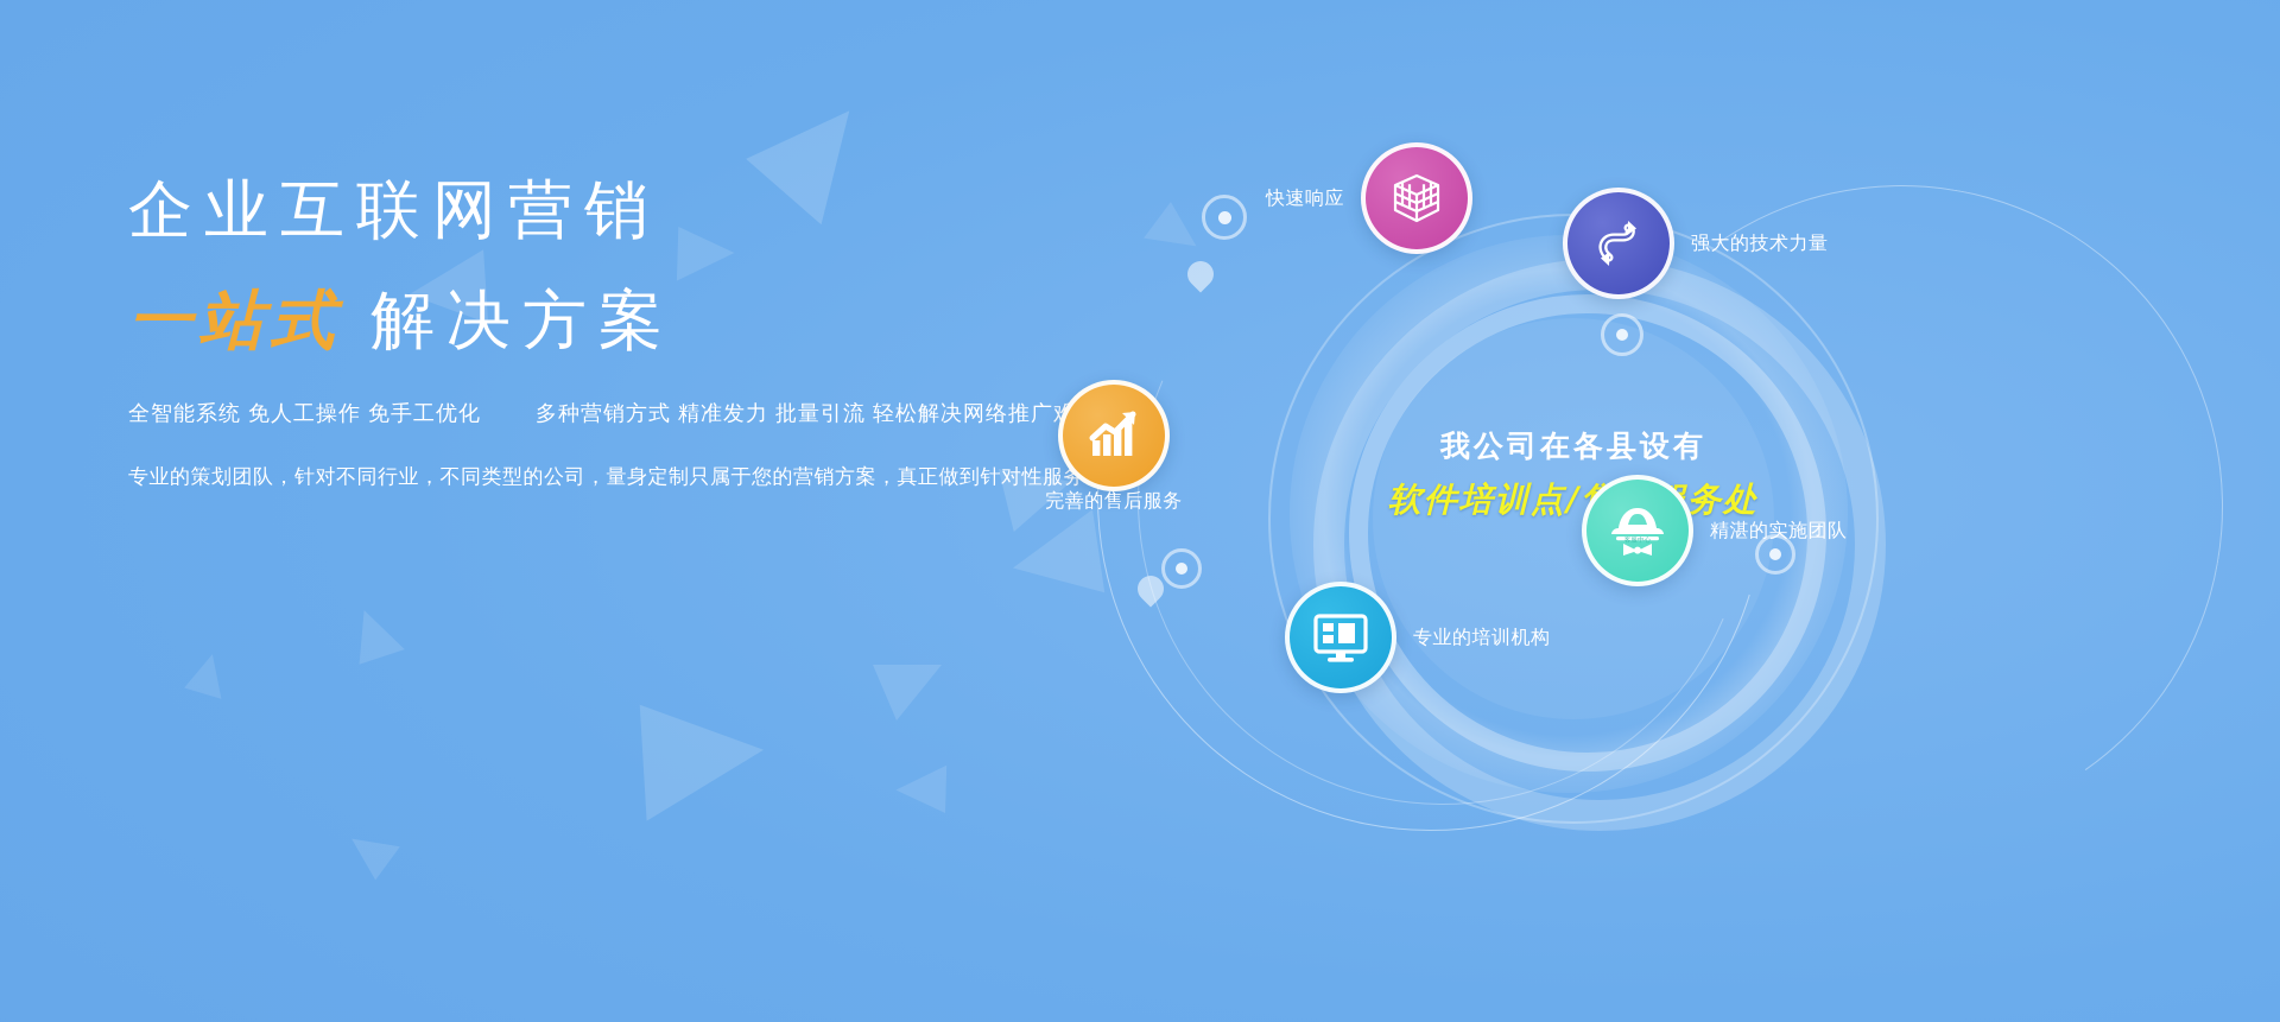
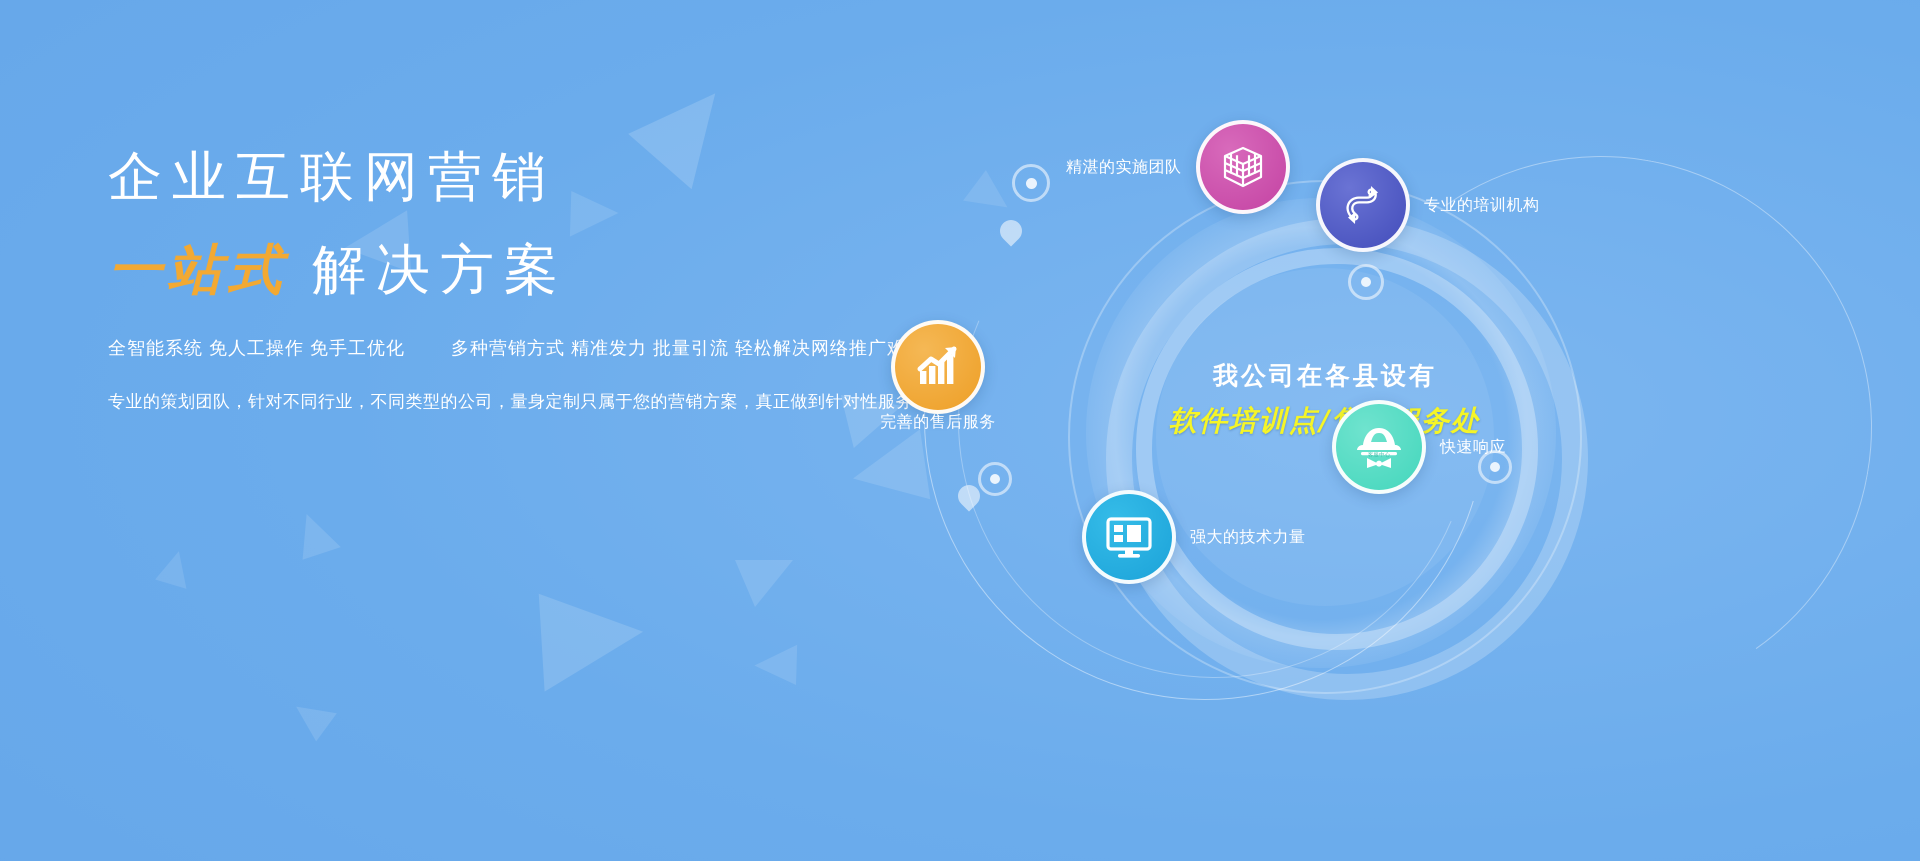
  企业互联网营销
  一站式 解决方案
  全智能系统 免人工操作 免手工优化 多种营销方式 精准发力 批量引流 轻松解决网络推广
  专业的策划团队，针对不同行业，不同类型的公司，量身定制只属于您的营销方案，真正做到针对性服务
  我公司在各县设有
  软件培训点/务处
- 快速响应
+ 精湛的实施团队
- 强大的技术力量
+ 专业的培训机构
- 精湛的实施团队
+ 快速响应
- 专业的培训机构
+ 强大的技术力量
  完善的售后服务
